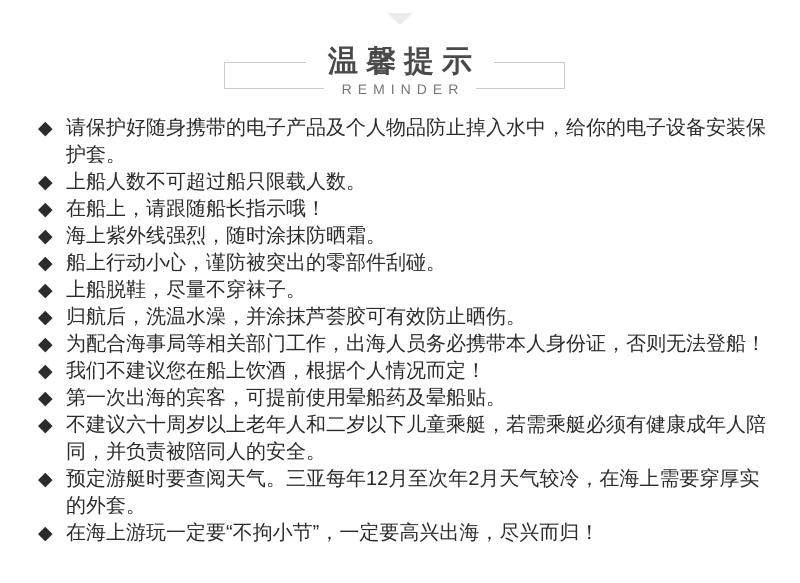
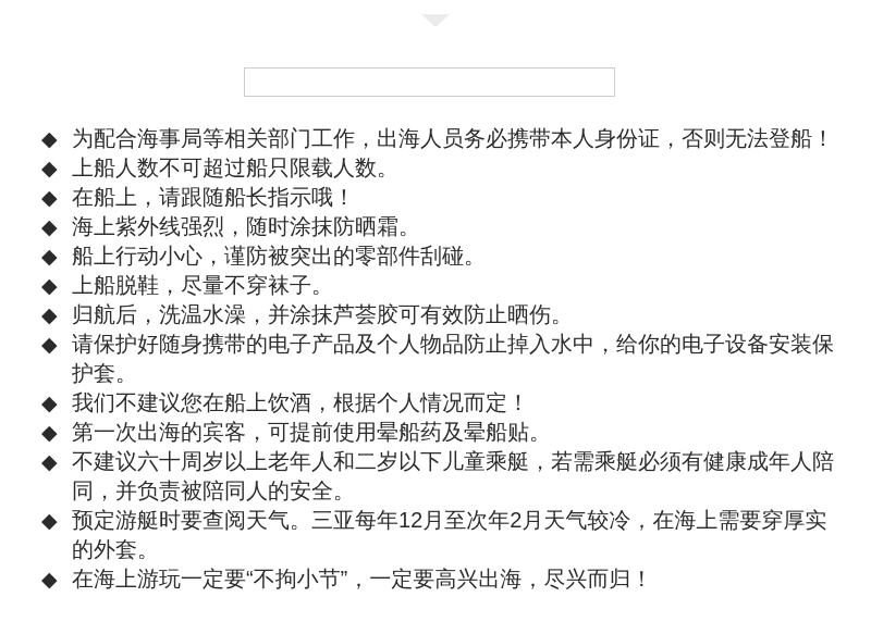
- 温馨提示
- REMINDER
  ◆
- 请保护好随身携带的电子产品及个人物品防止掉入水中，给你的电子设备安装保护套。
+ 为配合海事局等相关部门工作，出海人员务必携带本人身份证，否则无法登船！
  ◆
  上船人数不可超过船只限载人数。
  ◆
  在船上，请跟随船长指示哦！
  ◆
  海上紫外线强烈，随时涂抹防晒霜。
  ◆
  船上行动小心，谨防被突出的零部件刮碰。
  ◆
  上船脱鞋，尽量不穿袜子。
  ◆
  归航后，洗温水澡，并涂抹芦荟胶可有效防止晒伤。
  ◆
- 为配合海事局等相关部门工作，出海人员务必携带本人身份证，否则无法登船！
+ 请保护好随身携带的电子产品及个人物品防止掉入水中，给你的电子设备安装保护套。
  ◆
  我们不建议您在船上饮酒，根据个人情况而定！
  ◆
  第一次出海的宾客，可提前使用晕船药及晕船贴。
  ◆
  不建议六十周岁以上老年人和二岁以下儿童乘艇，若需乘艇必须有健康成年人陪同，并负责被陪同人的安全。
  ◆
  预定游艇时要查阅天气。三亚每年12月至次年2月天气较冷，在海上需要穿厚实的外套。
  ◆
  在海上游玩一定要“不拘小节”，一定要高兴出海，尽兴而归！
